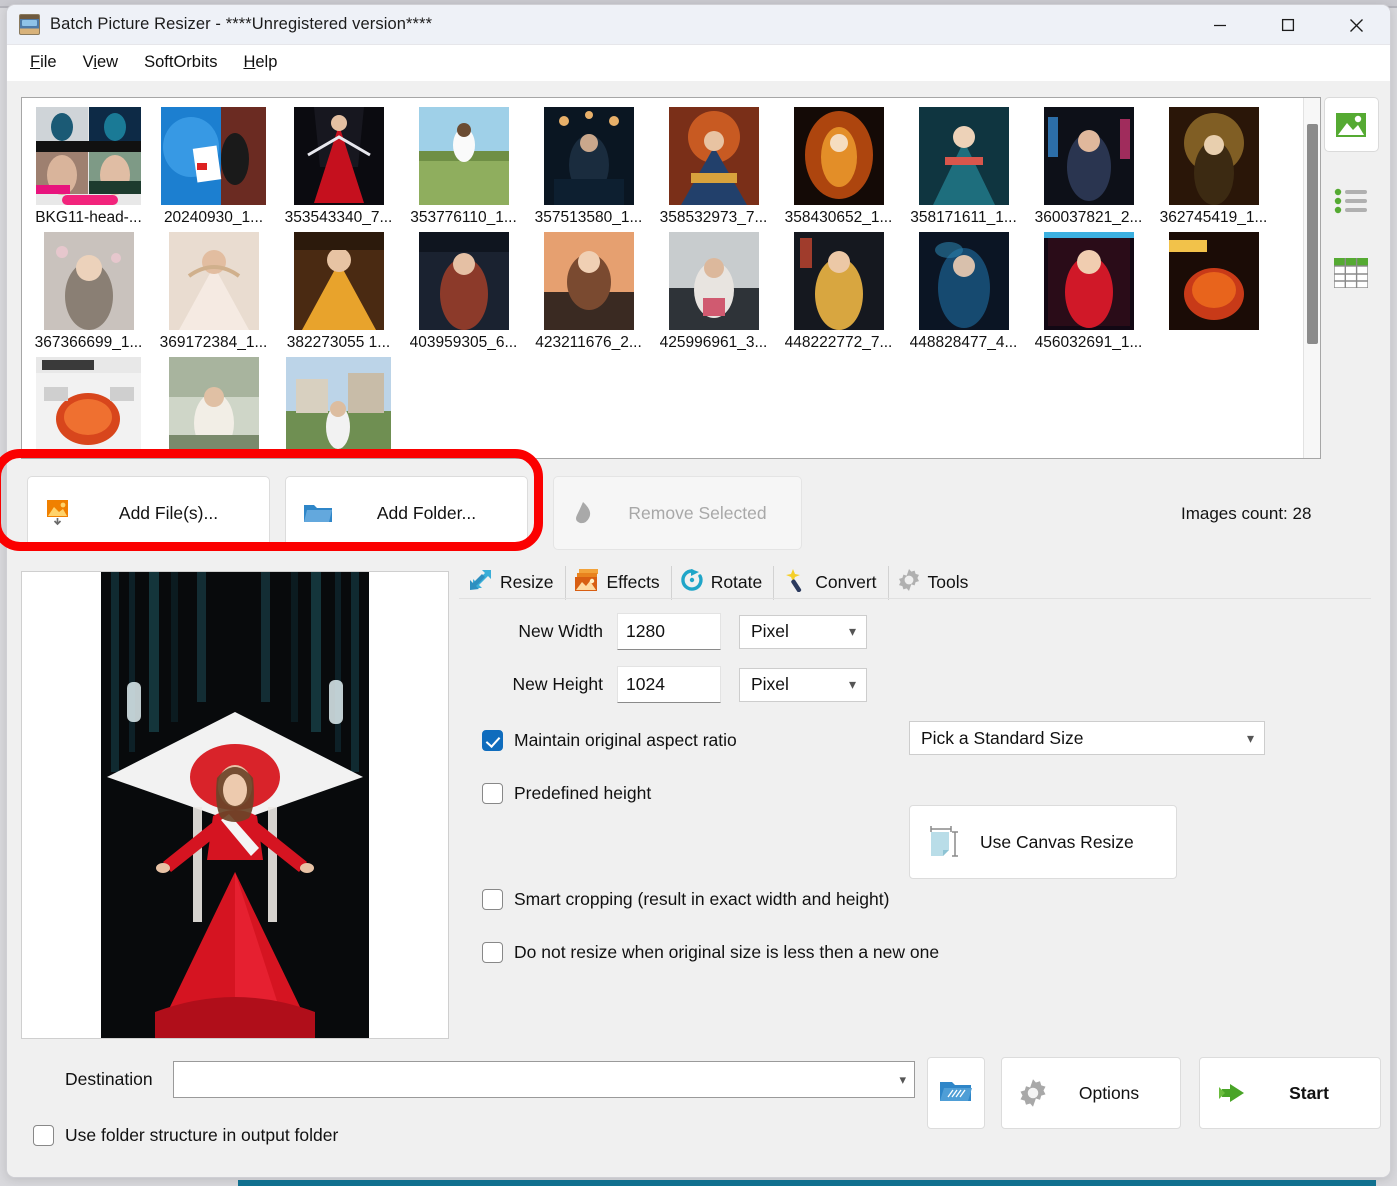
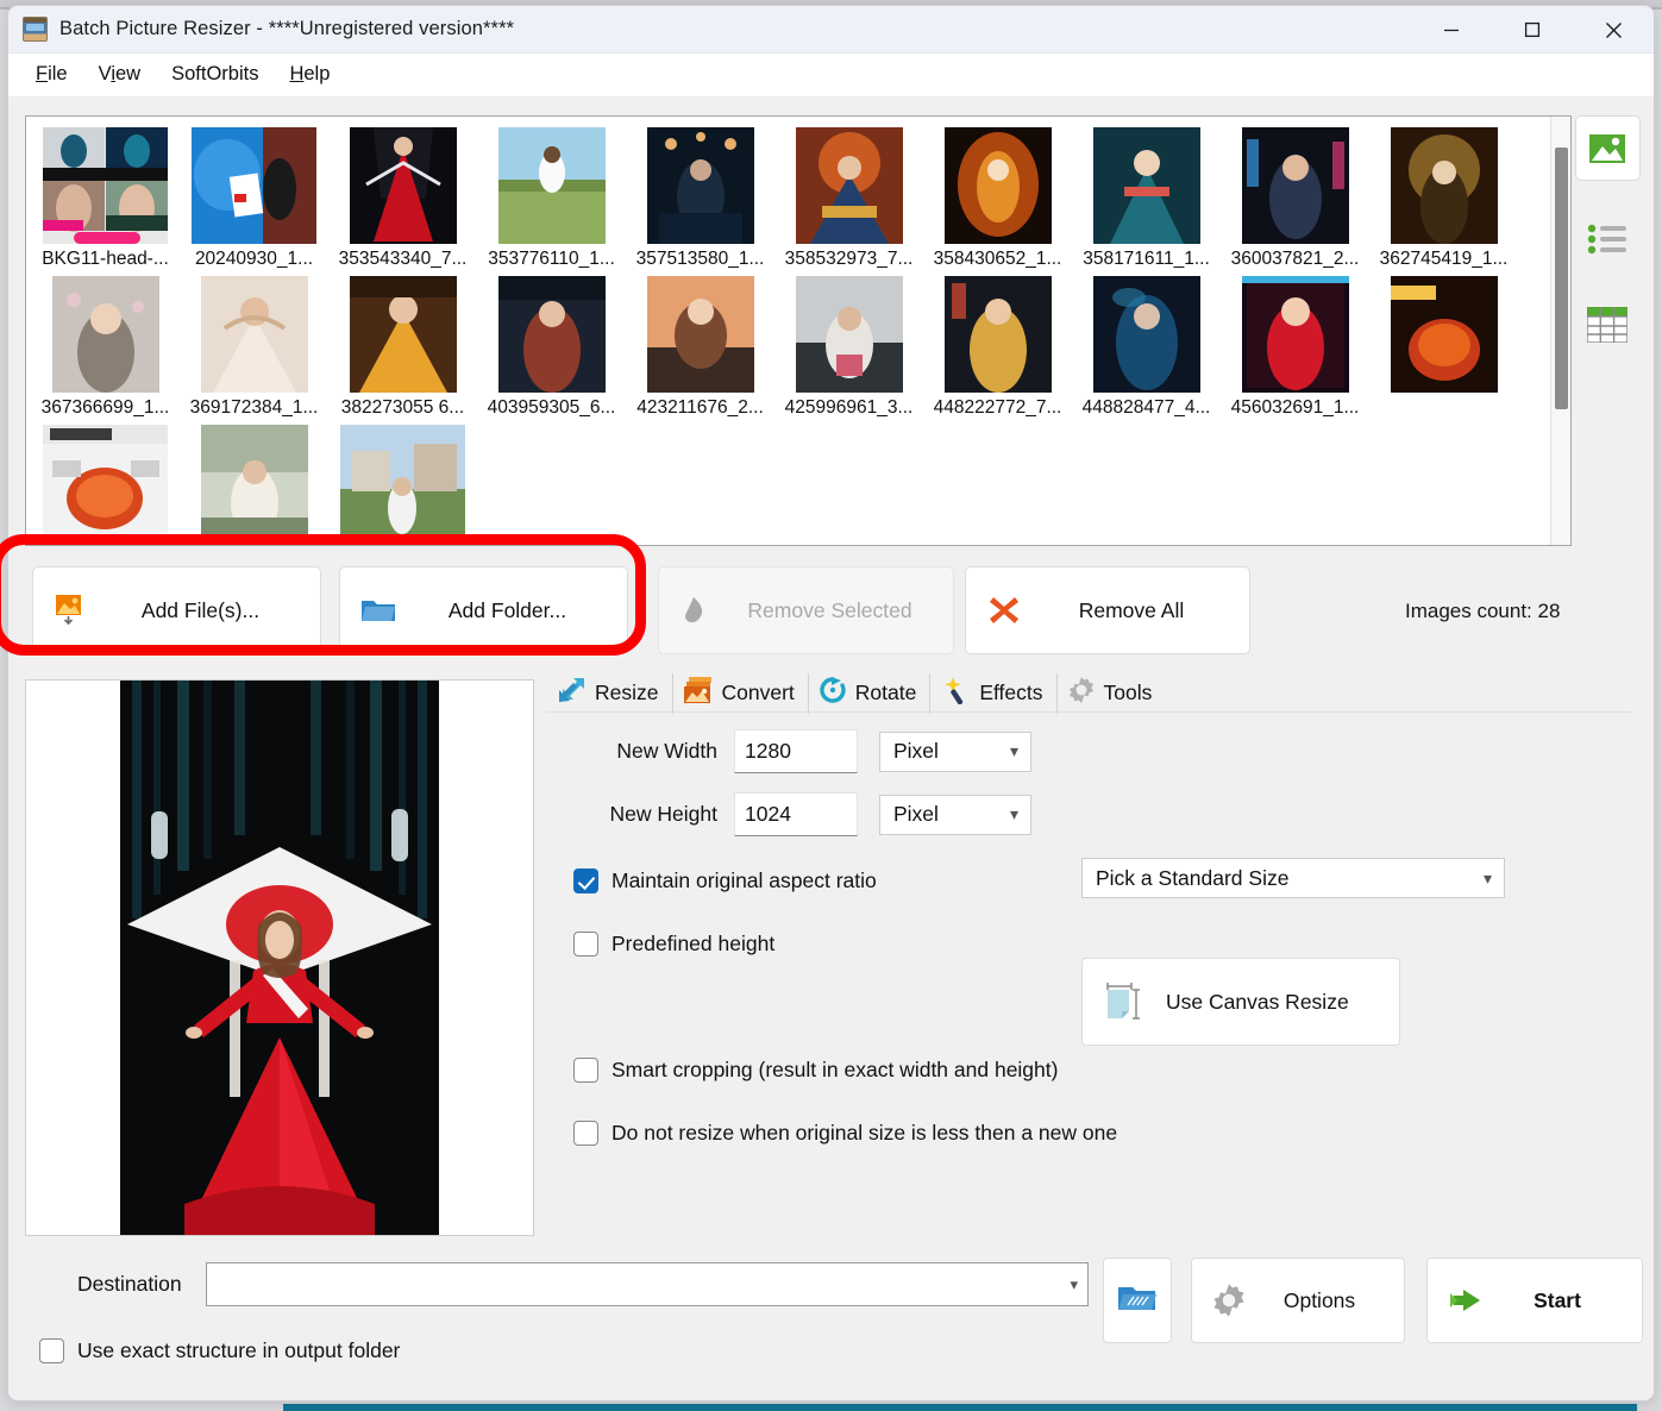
  Batch Picture Resizer - ****Unregistered version****
  File
  View
  SoftOrbits
  Help
  BKG11-head-...
  20240930_1...
  353543340_7...
  353776110_1...
  357513580_1...
  358532973_7...
  358430652_1...
  358171611_1...
  360037821_2...
  362745419_1...
  367366699_1...
  369172384_1...
- 382273055 1...
+ 382273055 6...
  403959305_6...
  423211676_2...
  425996961_3...
  448222772_7...
  448828477_4...
  456032691_1...
  Add File(s)...
  Add Folder...
  Remove Selected
+ Remove All
  Images count: 28
  Resize
- Effects
+ Convert
  Rotate
- Convert
+ Effects
  Tools
  New Width
  1280
  Pixel
  ▾
  New Height
  1024
  Pixel
  ▾
  Pick a Standard Size
  ▾
  Use Canvas Resize
  Maintain original aspect ratio
  Predefined height
  Smart cropping (result in exact width and height)
  Do not resize when original size is less then a new one
  Destination
  ▾
  Options
  Start
- Use folder structure in output folder
+ Use exact structure in output folder
